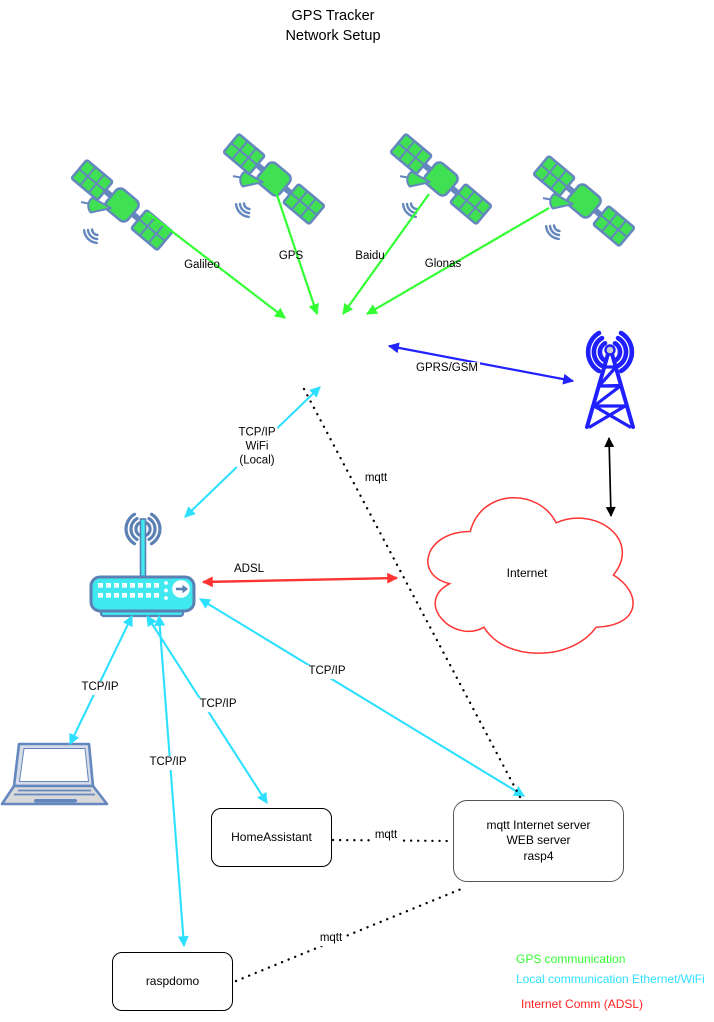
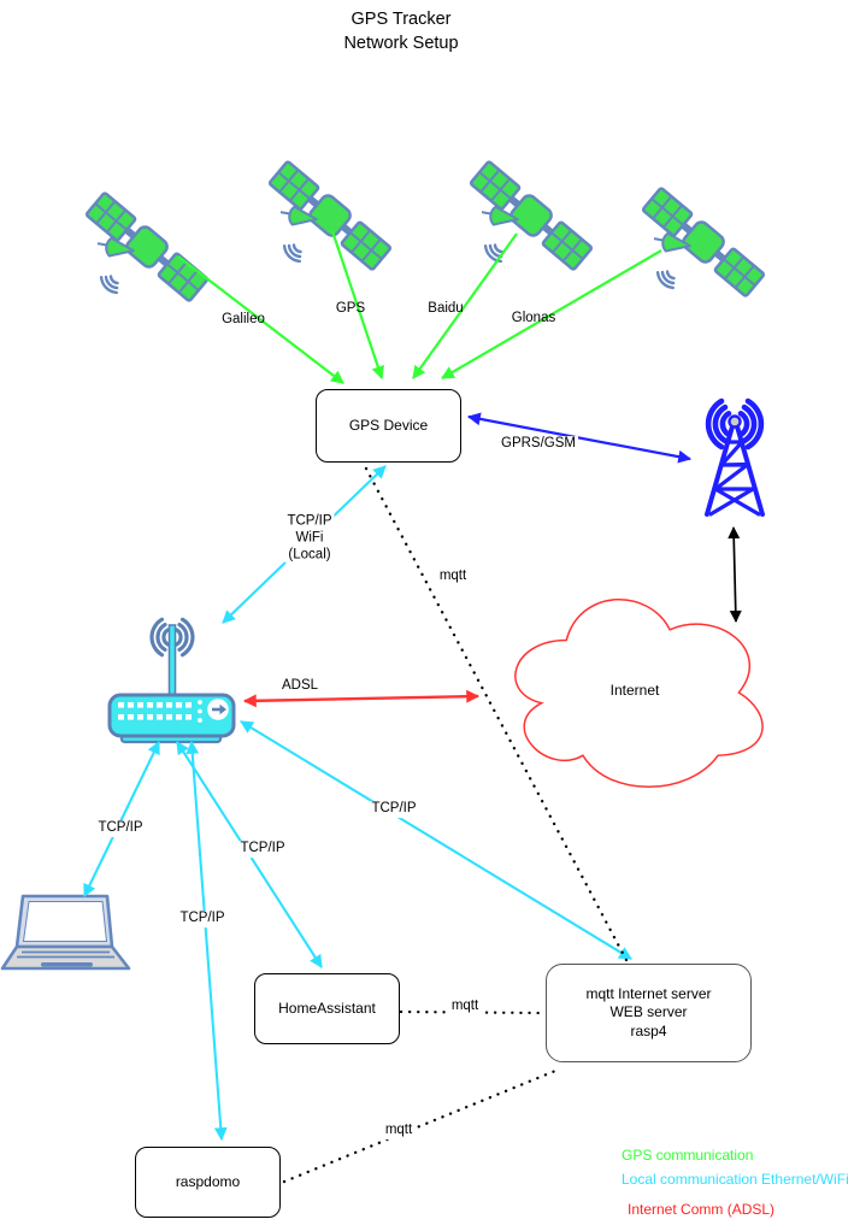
  GPS Tracker
  Network Setup
+ GPS Device
  HomeAssistant
  mqtt Internet server
  WEB server
  rasp4
  raspdomo
  Galileo
  GPS
  Baidu
  Glonas
  GPRS/GSM
  TCP/IP
  WiFi
  (Local)
  mqtt
  ADSL
  Internet
  TCP/IP
  TCP/IP
  TCP/IP
  TCP/IP
  mqtt
  mqtt
  GPS communication
  Local communication Ethernet/WiFi
  Internet Comm (ADSL)
